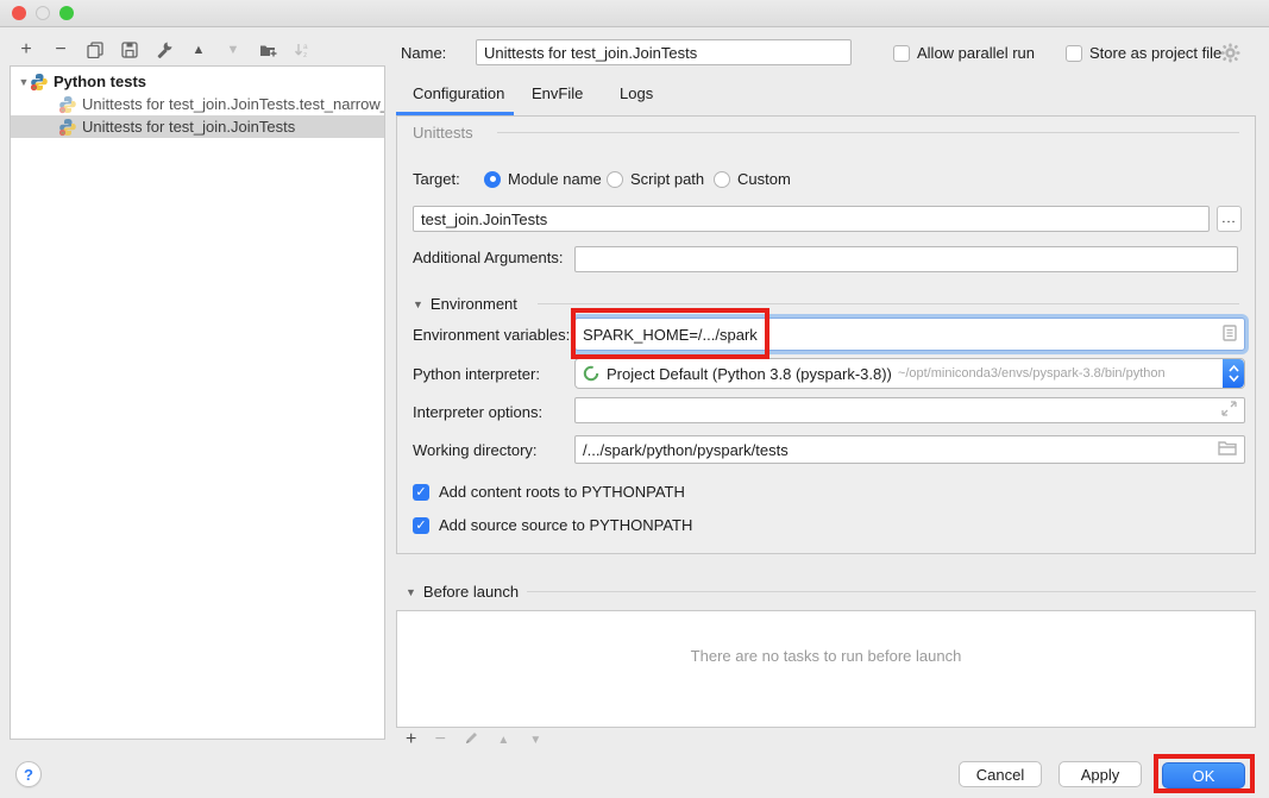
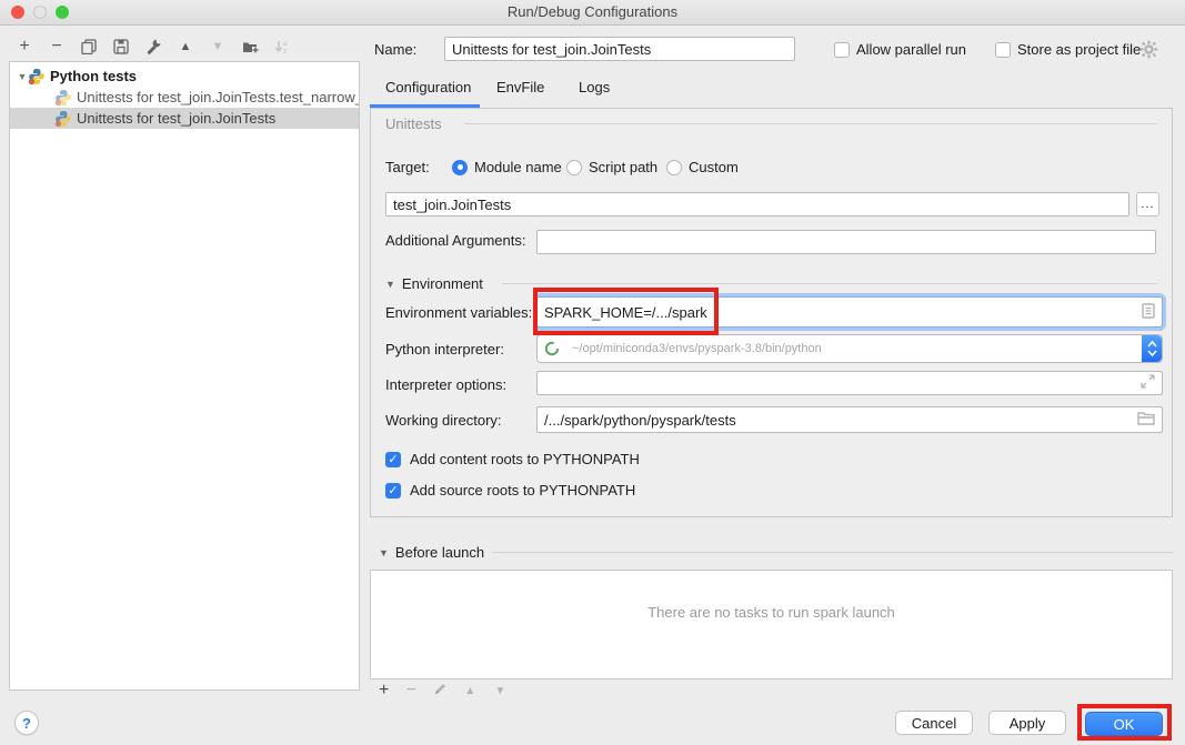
+ Run/Debug Configurations
  +
  −
  ▲
  ▼
  ▼
  Python tests
  Unittests for test_join.JoinTests.test_narrow
  Unittests for test_join.JoinTests
  Name:
  Unittests for test_join.JoinTests
  Allow parallel run
  Store as project file
  Configuration
  EnvFile
  Logs
  Unittests
  Target:
  Module name
  Script path
  Custom
  test_join.JoinTests
  ...
  Additional Arguments:
  ▼
  Environment
  Environment variables:
  SPARK_HOME=/.../spark
  Python interpreter:
- Project Default (Python 3.8 (pyspark-3.8))
  ~/opt/miniconda3/envs/pyspark-3.8/bin/python
  Interpreter options:
  Working directory:
  /.../spark/python/pyspark/tests
  ✓
  Add content roots to PYTHONPATH
  ✓
- Add source source to PYTHONPATH
+ Add source roots to PYTHONPATH
  ▼
  Before launch
- There are no tasks to run before launch
+ There are no tasks to run spark launch
  +
  −
  ▲
  ▼
  ?
  Cancel
  Apply
  OK
